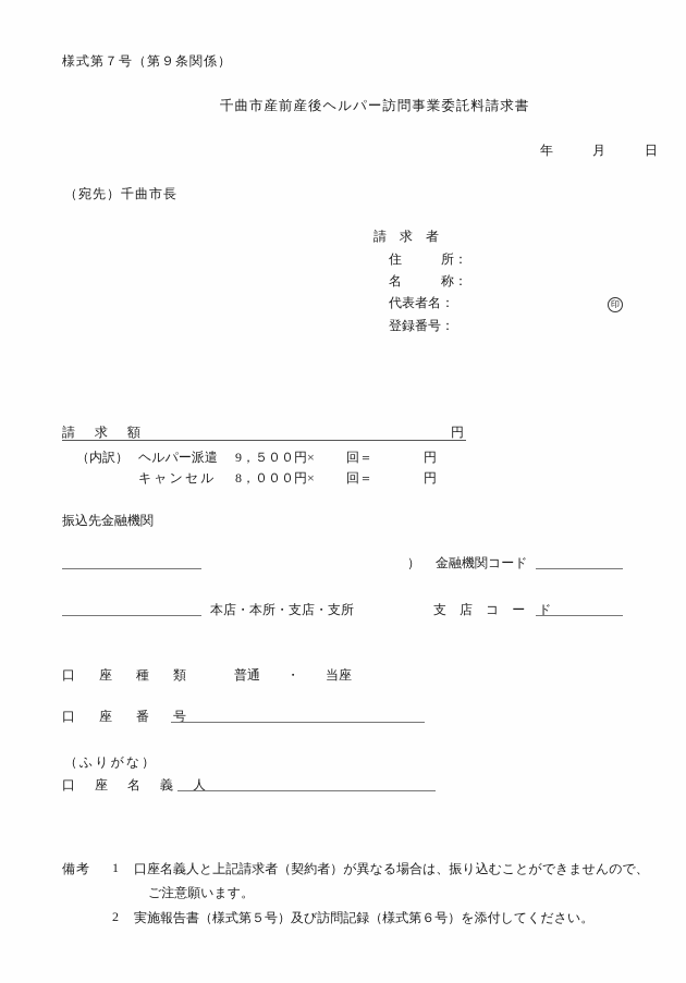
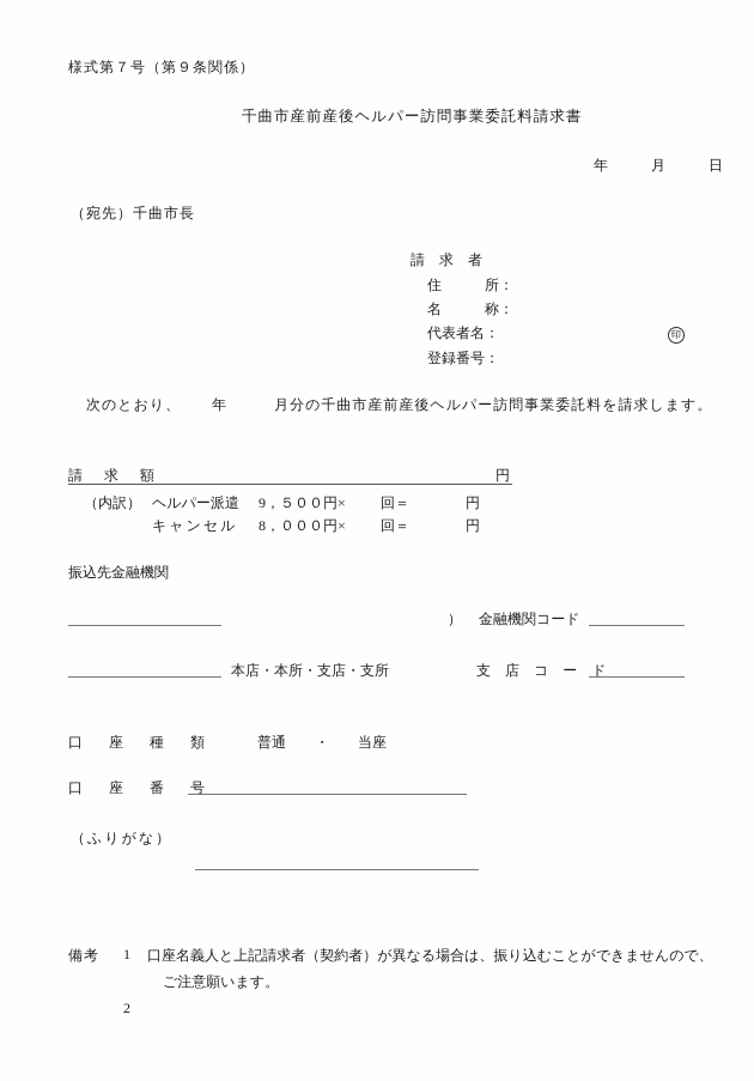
  様式第７号（第９条関係）
  千曲市産前産後ヘルパー訪問事業委託料請求書
  年 月 日
  （宛先）千曲市長
  請 求 者
  住 所：
  名 称：
  代表者名：
  印
  登録番号：
+ 次のとおり、 年 月分の千曲市産前産後ヘルパー訪問事業委託料を請求します。
  請 求 額
  円
  （内訳）
  ヘルパー派遣
  9，５００円×
  回＝
  円
  キャンセル
  8，０００円×
  回＝
  円
  振込先金融機関
  ）
  金融機関コード
  本店・本所・支店・支所
  支 店 コ ー ド
  口 座 種 類
  普通 ・ 当座
  口 座 番 号
  （ふりがな）
- 口 座 名 義 人
  備考
  1
  口座名義人と上記請求者（契約者）が異なる場合は、振り込むことができませんので、
  ご注意願います。
  2
- 実施報告書（様式第５号）及び訪問記録（様式第６号）を添付してください。
